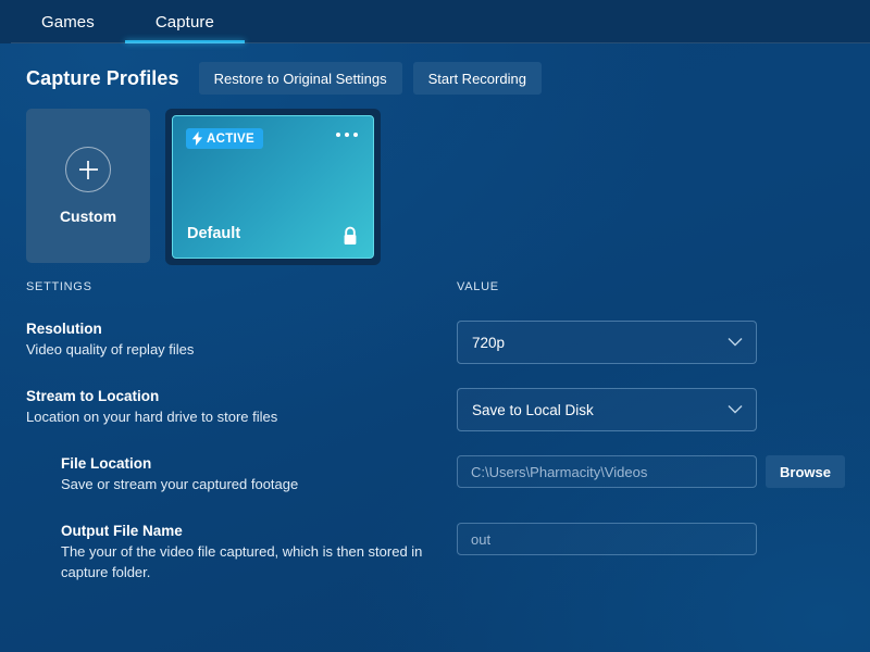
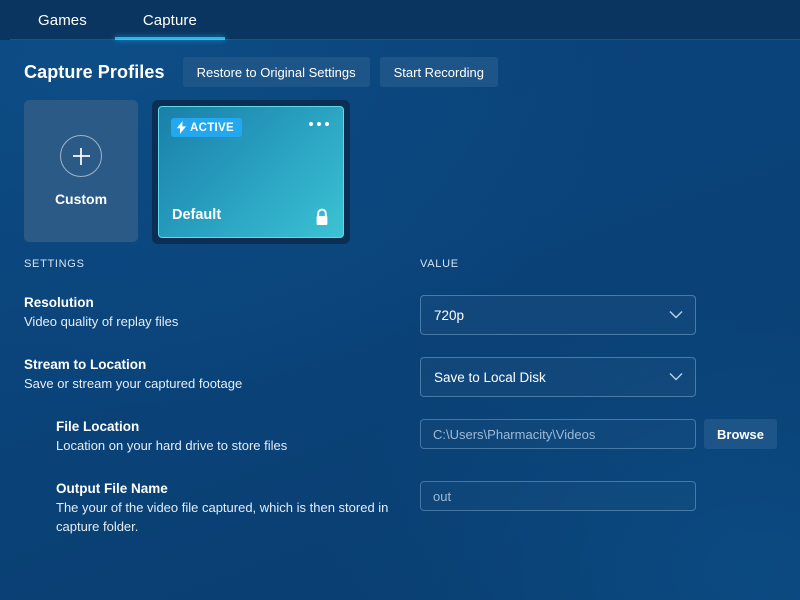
  Games
  Capture
  Capture Profiles
  Restore to Original Settings
  Start Recording
  Custom
  ACTIVE
  Default
  SETTINGS
  VALUE
  Resolution
  Video quality of replay files
  720p
  Stream to Location
- Location on your hard drive to store files
+ Save or stream your captured footage
  Save to Local Disk
  File Location
- Save or stream your captured footage
+ Location on your hard drive to store files
  C:\Users\Pharmacity\Videos
  Browse
  Output File Name
  The your of the video file captured, which is then stored in capture folder.
  out
